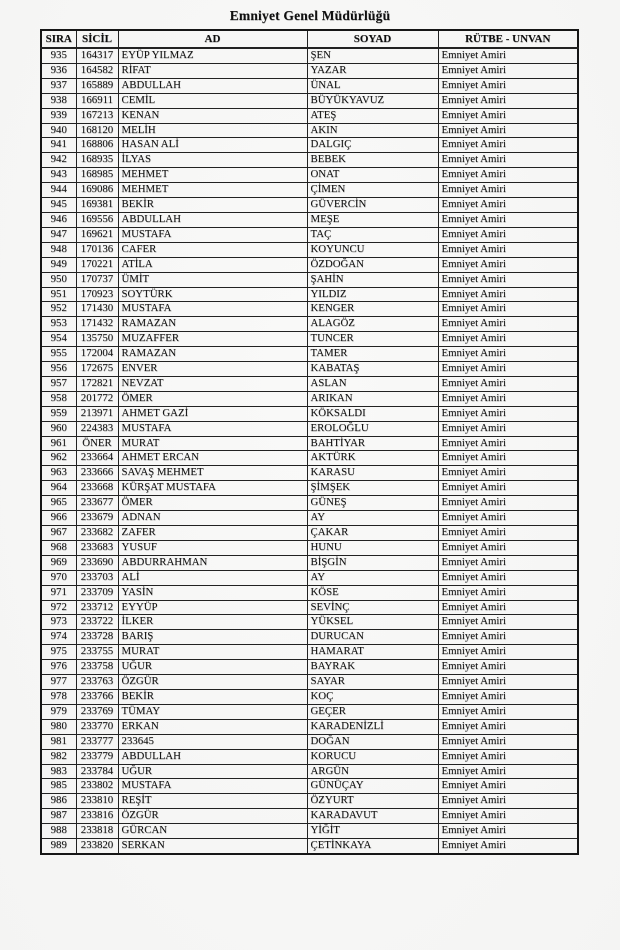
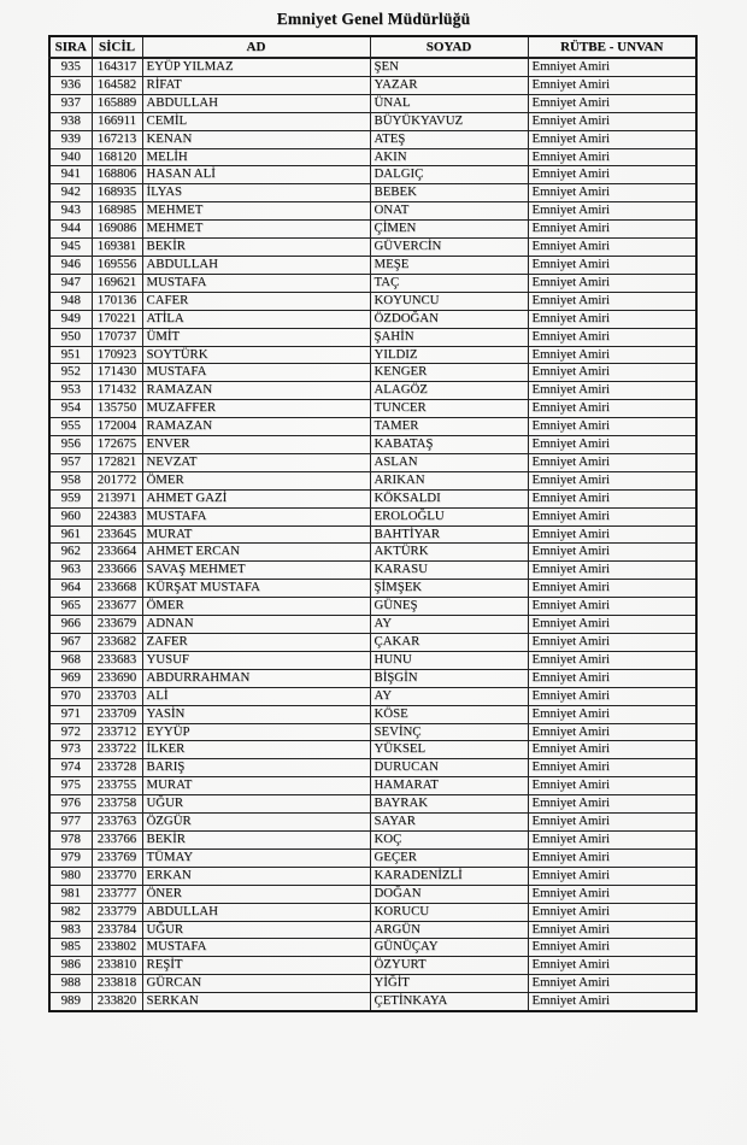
  Emniyet Genel Müdürlüğü
  SIRA	SİCİL	AD	SOYAD	RÜTBE - UNVAN
  935	164317	EYÜP YILMAZ	ŞEN	Emniyet Amiri
  936	164582	RİFAT	YAZAR	Emniyet Amiri
  937	165889	ABDULLAH	ÜNAL	Emniyet Amiri
  938	166911	CEMİL	BÜYÜKYAVUZ	Emniyet Amiri
  939	167213	KENAN	ATEŞ	Emniyet Amiri
  940	168120	MELİH	AKIN	Emniyet Amiri
  941	168806	HASAN ALİ	DALGIÇ	Emniyet Amiri
  942	168935	İLYAS	BEBEK	Emniyet Amiri
  943	168985	MEHMET	ONAT	Emniyet Amiri
  944	169086	MEHMET	ÇİMEN	Emniyet Amiri
  945	169381	BEKİR	GÜVERCİN	Emniyet Amiri
  946	169556	ABDULLAH	MEŞE	Emniyet Amiri
  947	169621	MUSTAFA	TAÇ	Emniyet Amiri
  948	170136	CAFER	KOYUNCU	Emniyet Amiri
  949	170221	ATİLA	ÖZDOĞAN	Emniyet Amiri
  950	170737	ÜMİT	ŞAHİN	Emniyet Amiri
  951	170923	SOYTÜRK	YILDIZ	Emniyet Amiri
  952	171430	MUSTAFA	KENGER	Emniyet Amiri
  953	171432	RAMAZAN	ALAGÖZ	Emniyet Amiri
  954	135750	MUZAFFER	TUNCER	Emniyet Amiri
  955	172004	RAMAZAN	TAMER	Emniyet Amiri
  956	172675	ENVER	KABATAŞ	Emniyet Amiri
  957	172821	NEVZAT	ASLAN	Emniyet Amiri
  958	201772	ÖMER	ARIKAN	Emniyet Amiri
  959	213971	AHMET GAZİ	KÖKSALDI	Emniyet Amiri
  960	224383	MUSTAFA	EROLOĞLU	Emniyet Amiri
- 961	ÖNER	MURAT	BAHTİYAR	Emniyet Amiri
+ 961	233645	MURAT	BAHTİYAR	Emniyet Amiri
  962	233664	AHMET ERCAN	AKTÜRK	Emniyet Amiri
  963	233666	SAVAŞ MEHMET	KARASU	Emniyet Amiri
  964	233668	KÜRŞAT MUSTAFA	ŞİMŞEK	Emniyet Amiri
  965	233677	ÖMER	GÜNEŞ	Emniyet Amiri
  966	233679	ADNAN	AY	Emniyet Amiri
  967	233682	ZAFER	ÇAKAR	Emniyet Amiri
  968	233683	YUSUF	HUNU	Emniyet Amiri
  969	233690	ABDURRAHMAN	BİŞGİN	Emniyet Amiri
  970	233703	ALİ	AY	Emniyet Amiri
  971	233709	YASİN	KÖSE	Emniyet Amiri
  972	233712	EYYÜP	SEVİNÇ	Emniyet Amiri
  973	233722	İLKER	YÜKSEL	Emniyet Amiri
  974	233728	BARIŞ	DURUCAN	Emniyet Amiri
  975	233755	MURAT	HAMARAT	Emniyet Amiri
  976	233758	UĞUR	BAYRAK	Emniyet Amiri
  977	233763	ÖZGÜR	SAYAR	Emniyet Amiri
  978	233766	BEKİR	KOÇ	Emniyet Amiri
  979	233769	TÜMAY	GEÇER	Emniyet Amiri
  980	233770	ERKAN	KARADENİZLİ	Emniyet Amiri
- 981	233777	233645	DOĞAN	Emniyet Amiri
+ 981	233777	ÖNER	DOĞAN	Emniyet Amiri
  982	233779	ABDULLAH	KORUCU	Emniyet Amiri
  983	233784	UĞUR	ARGÜN	Emniyet Amiri
  985	233802	MUSTAFA	GÜNÜÇAY	Emniyet Amiri
  986	233810	REŞİT	ÖZYURT	Emniyet Amiri
- 987	233816	ÖZGÜR	KARADAVUT	Emniyet Amiri
  988	233818	GÜRCAN	YİĞİT	Emniyet Amiri
  989	233820	SERKAN	ÇETİNKAYA	Emniyet Amiri
